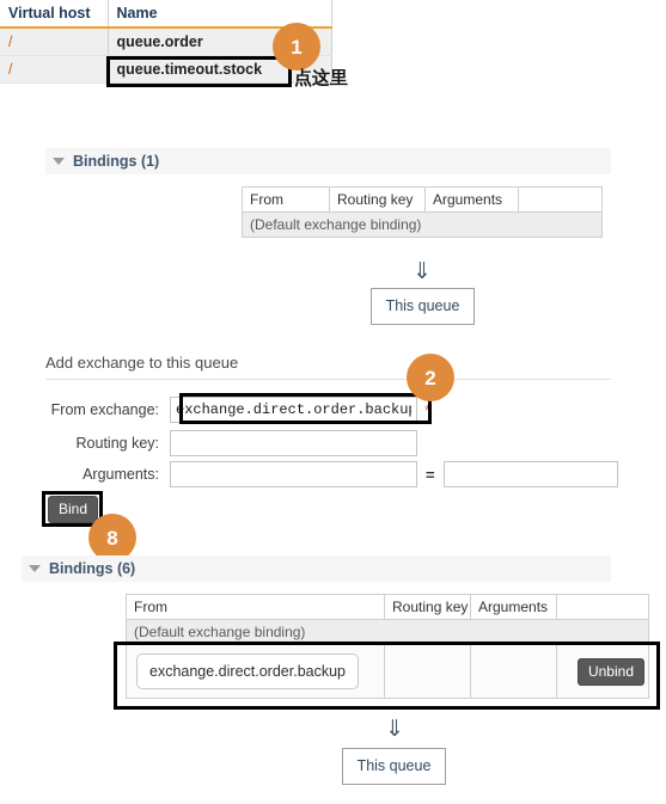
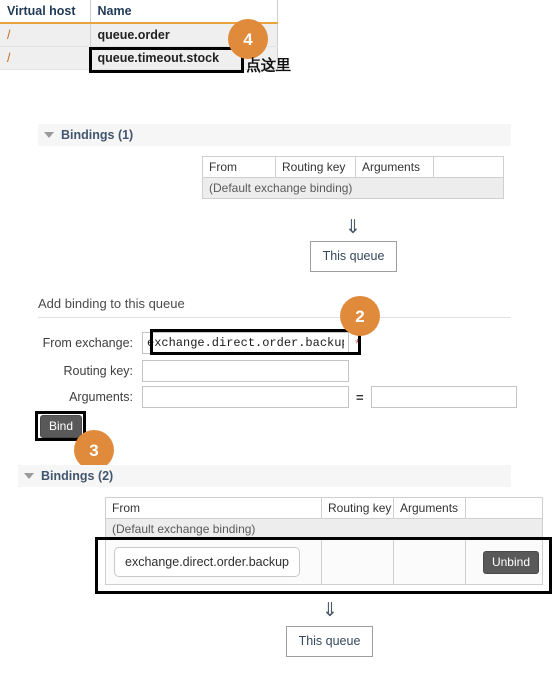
  Virtual host	Name
  /	queue.order
  /	queue.timeout.stock
- 1
+ 4
  点这里
  Bindings (1)
  From	Routing key	Arguments
  (Default exchange binding)
  ⇓
  This queue
- Add exchange to this queue
+ Add binding to this queue
  From exchange:
  exchange.direct.order.backu
  *
  Routing key:
  Arguments:
  =
  Bind
  2
- 8
+ 3
- Bindings (6)
+ Bindings (2)
  From	Routing key	Arguments
  (Default exchange binding)
  exchange.direct.order.backup			Unbind
  ⇓
  This queue
